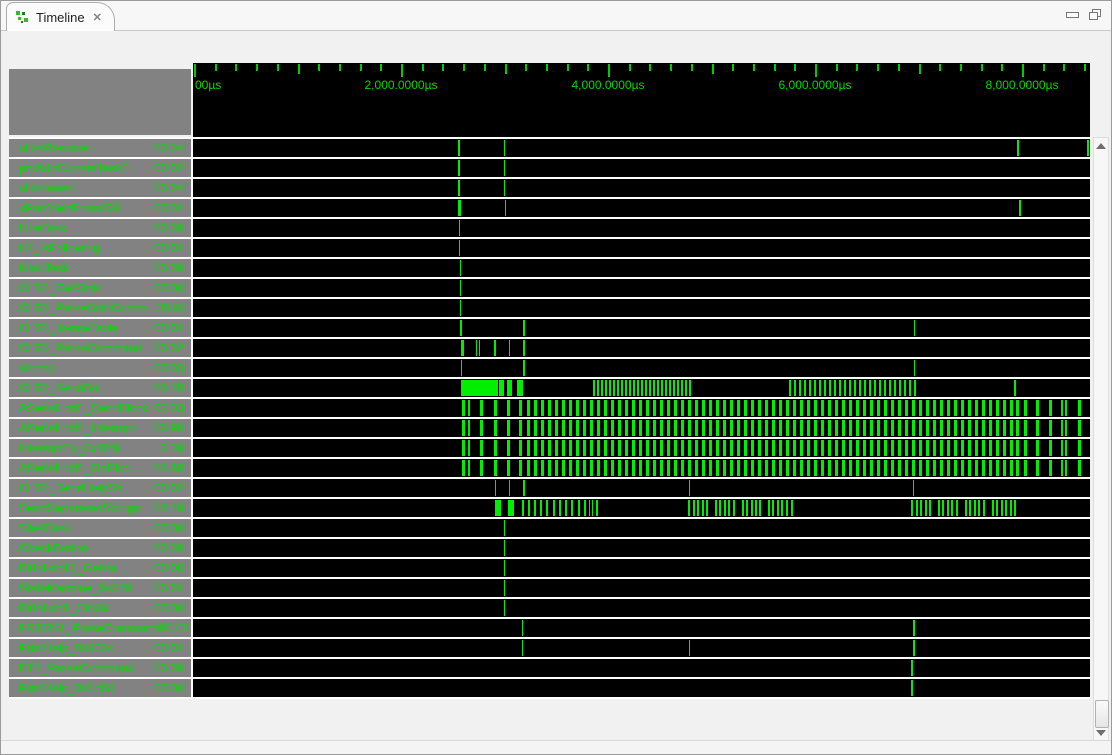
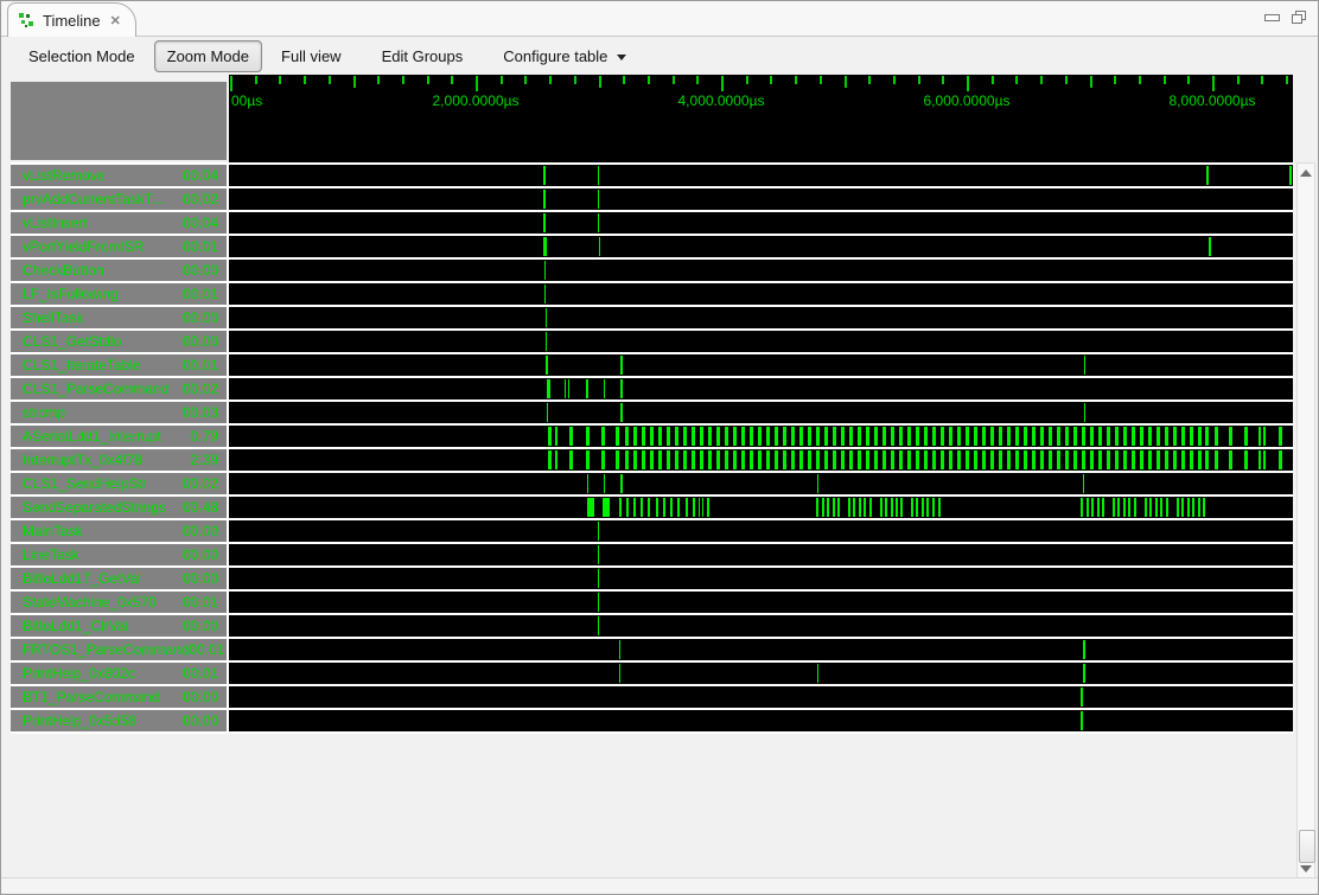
  Timeline
  ✕
+ Selection Mode
+ Zoom Mode
+ Full view
+ Edit Groups
+ Configure table
  00µs
  2,000.0000µs
  4,000.0000µs
  6,000.0000µs
  8,000.0000µs
  vListRemove
  00.04
  prvAddCurrentTaskT...
  00.02
  vListInsert
  00.04
  vPortYieldFromISR
  00.01
- LineTask
+ CheckButton
  00.00
  LF_IsFollowing
  00.01
- MainTask
+ ShellTask
  00.00
  CLS1_GetStdio
  00.00
- CLS1_ParseWithComm...
- 00.07
  CLS1_IterateTable
  00.01
  CLS1_ParseCommand
  00.02
  strcmp
  00.03
- CLS1_SendStr
- 00.78
- ASerialLdd1_SendBlock
- 02.03
  ASerialLdd1_Interrupt
- 00.90
+ 0.79
  InterruptTx_0x4f78
  2.39
- ASerialLdd1_OnBloc...
- 01.68
  CLS1_SendHelpStr
  00.02
  SendSeparatedStrings
  00.48
- ShellTask
+ MainTask
  00.00
- CheckButton
+ LineTask
  00.00
  BitIoLdd17_GetVal
  00.00
  StateMachine_0x570
  00.01
  BitIoLdd1_ClrVal
  00.00
  FRTOS1_ParseCommand
  00.01
  PrintHelp_0x802c
  00.01
  BT1_ParseCommand
  00.00
  PrintHelp_0x5d58
  00.00
